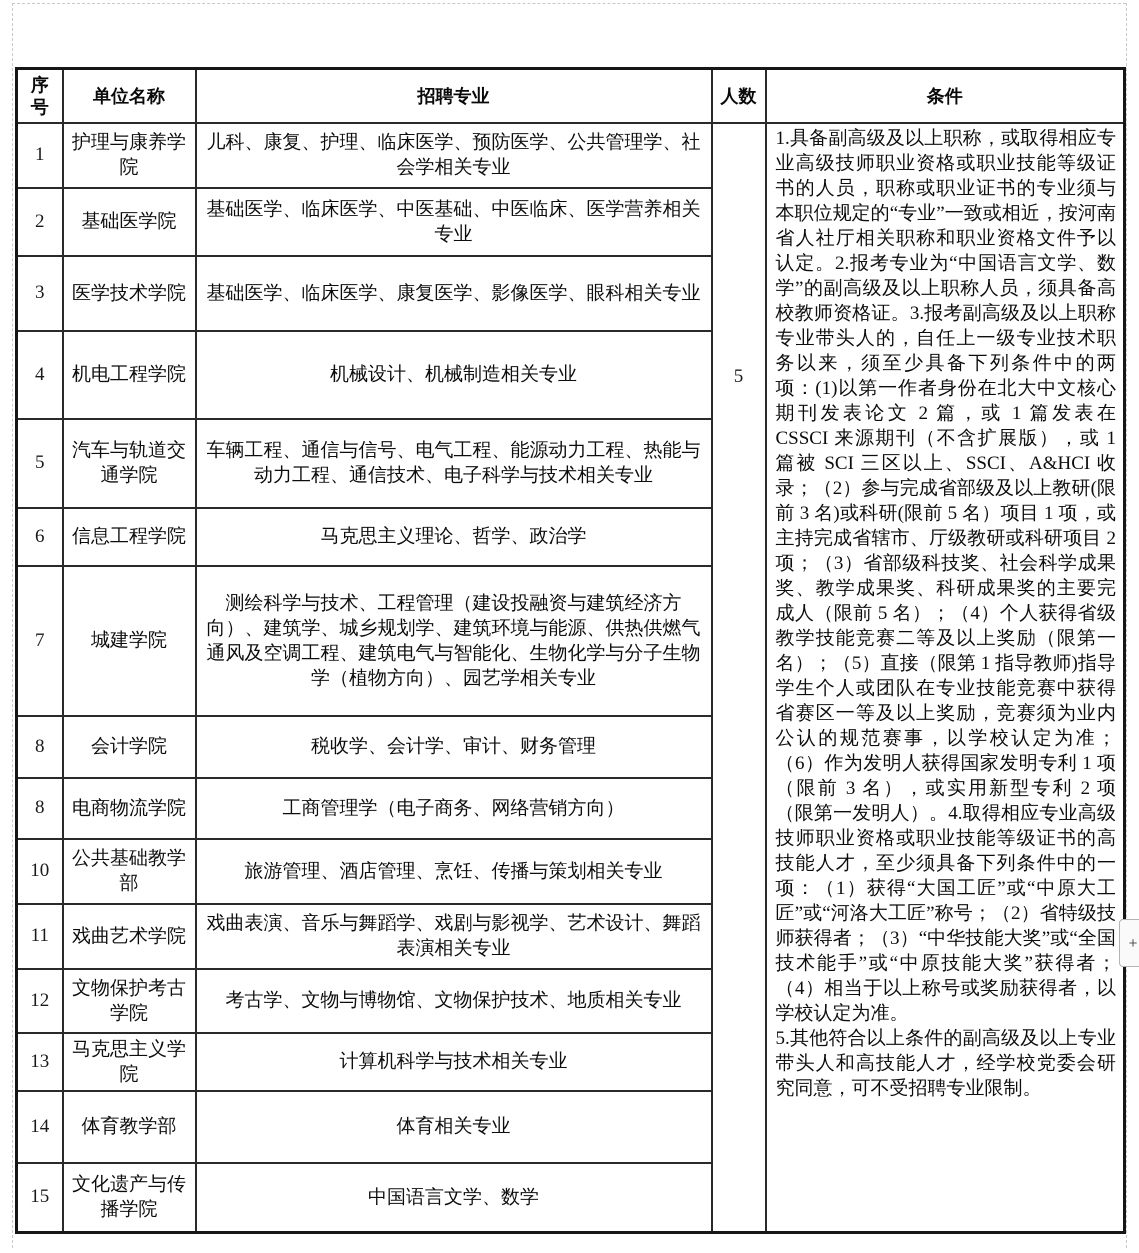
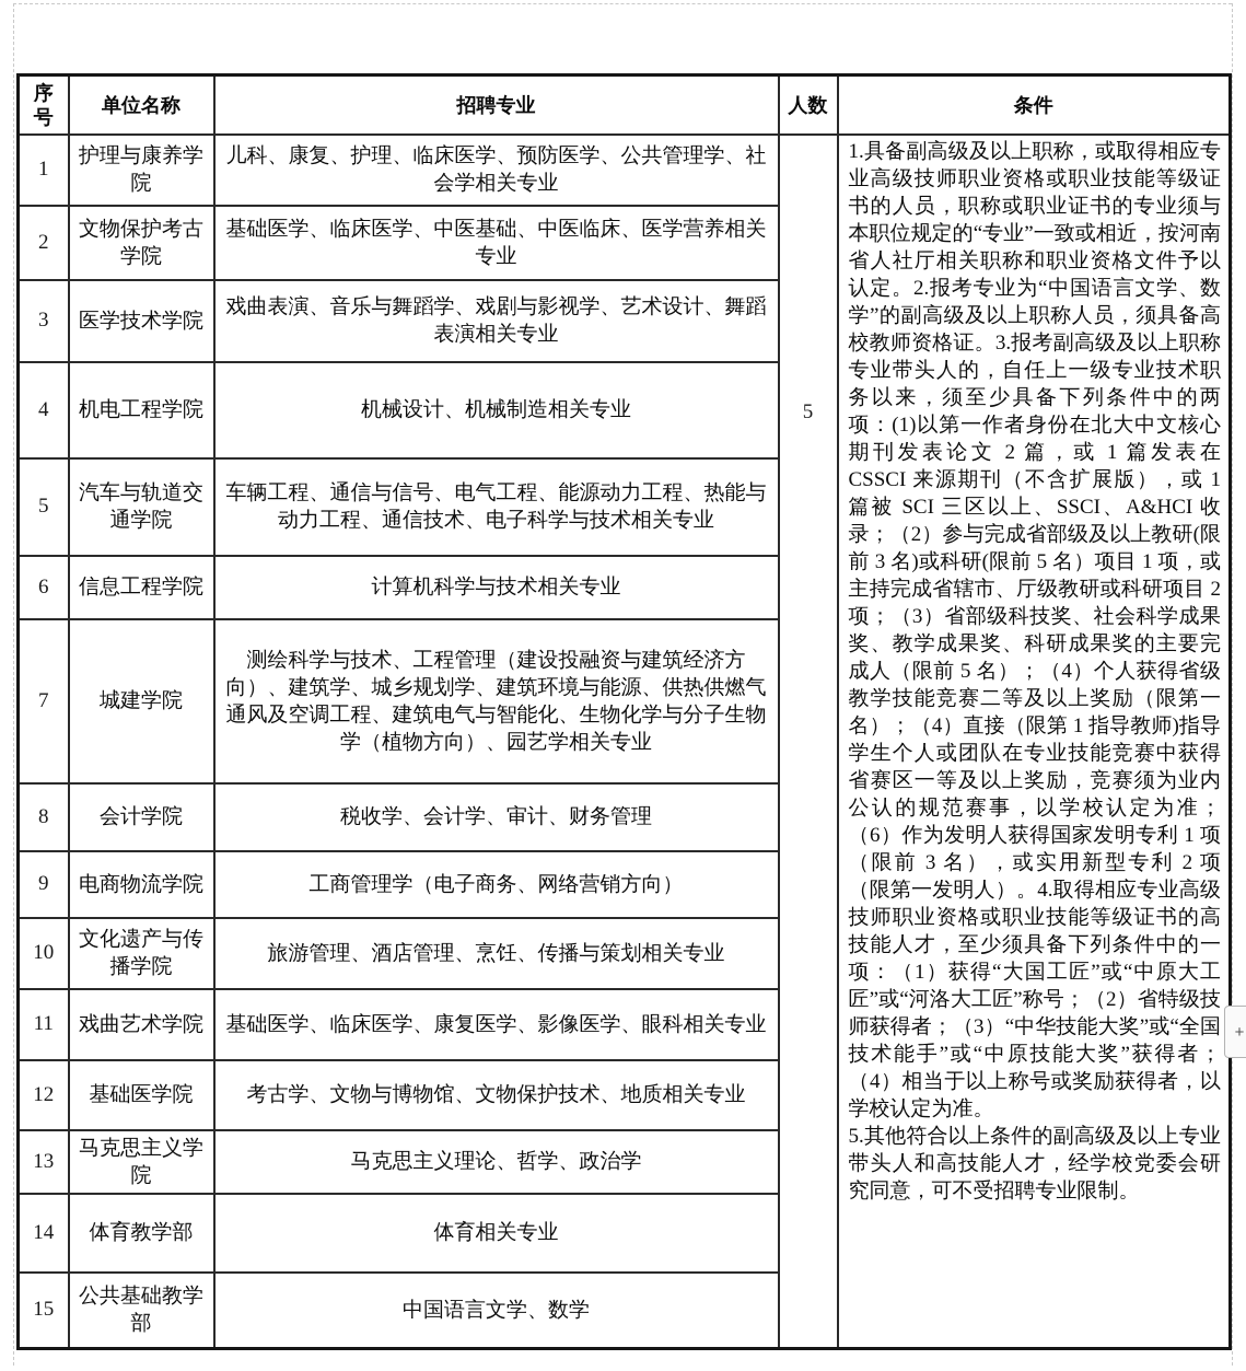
  序号	单位名称	招聘专业	人数	条件
- 1	护理与康养学院	儿科、康复、护理、临床医学、预防医学、公共管理学、社会学相关专业	5	1.具备副高级及以上职称，或取得相应专业高级技师职业资格或职业技能等级证书的人员，职称或职业证书的专业须与本职位规定的“专业”一致或相近，按河南省人社厅相关职称和职业资格文件予以认定。2.报考专业为“中国语言文学、数学”的副高级及以上职称人员，须具备高校教师资格证。3.报考副高级及以上职称专业带头人的，自任上一级专业技术职务以来，须至少具备下列条件中的两项：(1)以第一作者身份在北大中文核心期刊发表论文 2 篇，或 1 篇发表在 CSSCI 来源期刊（不含扩展版），或 1 篇被 SCI 三区以上、SSCI、A&HCI 收录；（2）参与完成省部级及以上教研(限前 3 名)或科研(限前 5 名）项目 1 项，或主持完成省辖市、厅级教研或科研项目 2 项；（3）省部级科技奖、社会科学成果奖、教学成果奖、科研成果奖的主要完成人（限前 5 名）；（4）个人获得省级教学技能竞赛二等及以上奖励（限第一名）；（5）直接（限第 1 指导教师)指导学生个人或团队在专业技能竞赛中获得省赛区一等及以上奖励，竞赛须为业内公认的规范赛事，以学校认定为准；（6）作为发明人获得国家发明专利 1 项（限前 3 名），或实用新型专利 2 项（限第一发明人）。4.取得相应专业高级技师职业资格或职业技能等级证书的高技能人才，至少须具备下列条件中的一项：（1）获得“大国工匠”或“中原大工匠”或“河洛大工匠”称号；（2）省特级技师获得者；（3）“中华技能大奖”或“全国技术能手”或“中原技能大奖”获得者；（4）相当于以上称号或奖励获得者，以学校认定为准。 5.其他符合以上条件的副高级及以上专业带头人和高技能人才，经学校党委会研究同意，可不受招聘专业限制。
+ 1	护理与康养学院	儿科、康复、护理、临床医学、预防医学、公共管理学、社会学相关专业	5	1.具备副高级及以上职称，或取得相应专业高级技师职业资格或职业技能等级证书的人员，职称或职业证书的专业须与本职位规定的“专业”一致或相近，按河南省人社厅相关职称和职业资格文件予以认定。2.报考专业为“中国语言文学、数学”的副高级及以上职称人员，须具备高校教师资格证。3.报考副高级及以上职称专业带头人的，自任上一级专业技术职务以来，须至少具备下列条件中的两项：(1)以第一作者身份在北大中文核心期刊发表论文 2 篇，或 1 篇发表在 CSSCI 来源期刊（不含扩展版），或 1 篇被 SCI 三区以上、SSCI、A&HCI 收录；（2）参与完成省部级及以上教研(限前 3 名)或科研(限前 5 名）项目 1 项，或主持完成省辖市、厅级教研或科研项目 2 项；（3）省部级科技奖、社会科学成果奖、教学成果奖、科研成果奖的主要完成人（限前 5 名）；（4）个人获得省级教学技能竞赛二等及以上奖励（限第一名）；（4）直接（限第 1 指导教师)指导学生个人或团队在专业技能竞赛中获得省赛区一等及以上奖励，竞赛须为业内公认的规范赛事，以学校认定为准；（6）作为发明人获得国家发明专利 1 项（限前 3 名），或实用新型专利 2 项（限第一发明人）。4.取得相应专业高级技师职业资格或职业技能等级证书的高技能人才，至少须具备下列条件中的一项：（1）获得“大国工匠”或“中原大工匠”或“河洛大工匠”称号；（2）省特级技师获得者；（3）“中华技能大奖”或“全国技术能手”或“中原技能大奖”获得者；（4）相当于以上称号或奖励获得者，以学校认定为准。 5.其他符合以上条件的副高级及以上专业带头人和高技能人才，经学校党委会研究同意，可不受招聘专业限制。
- 2	基础医学院	基础医学、临床医学、中医基础、中医临床、医学营养相关专业
+ 2	文物保护考古学院	基础医学、临床医学、中医基础、中医临床、医学营养相关专业
- 3	医学技术学院	基础医学、临床医学、康复医学、影像医学、眼科相关专业
+ 3	医学技术学院	戏曲表演、音乐与舞蹈学、戏剧与影视学、艺术设计、舞蹈表演相关专业
  4	机电工程学院	机械设计、机械制造相关专业
  5	汽车与轨道交通学院	车辆工程、通信与信号、电气工程、能源动力工程、热能与动力工程、通信技术、电子科学与技术相关专业
- 6	信息工程学院	马克思主义理论、哲学、政治学
+ 6	信息工程学院	计算机科学与技术相关专业
  7	城建学院	测绘科学与技术、工程管理（建设投融资与建筑经济方向）、建筑学、城乡规划学、建筑环境与能源、供热供燃气通风及空调工程、建筑电气与智能化、生物化学与分子生物学（植物方向）、园艺学相关专业
  8	会计学院	税收学、会计学、审计、财务管理
- 8	电商物流学院	工商管理学（电子商务、网络营销方向）
+ 9	电商物流学院	工商管理学（电子商务、网络营销方向）
- 10	公共基础教学部	旅游管理、酒店管理、烹饪、传播与策划相关专业
+ 10	文化遗产与传播学院	旅游管理、酒店管理、烹饪、传播与策划相关专业
- 11	戏曲艺术学院	戏曲表演、音乐与舞蹈学、戏剧与影视学、艺术设计、舞蹈表演相关专业
+ 11	戏曲艺术学院	基础医学、临床医学、康复医学、影像医学、眼科相关专业
- 12	文物保护考古学院	考古学、文物与博物馆、文物保护技术、地质相关专业
+ 12	基础医学院	考古学、文物与博物馆、文物保护技术、地质相关专业
- 13	马克思主义学院	计算机科学与技术相关专业
+ 13	马克思主义学院	马克思主义理论、哲学、政治学
  14	体育教学部	体育相关专业
- 15	文化遗产与传播学院	中国语言文学、数学
+ 15	公共基础教学部	中国语言文学、数学
  +
